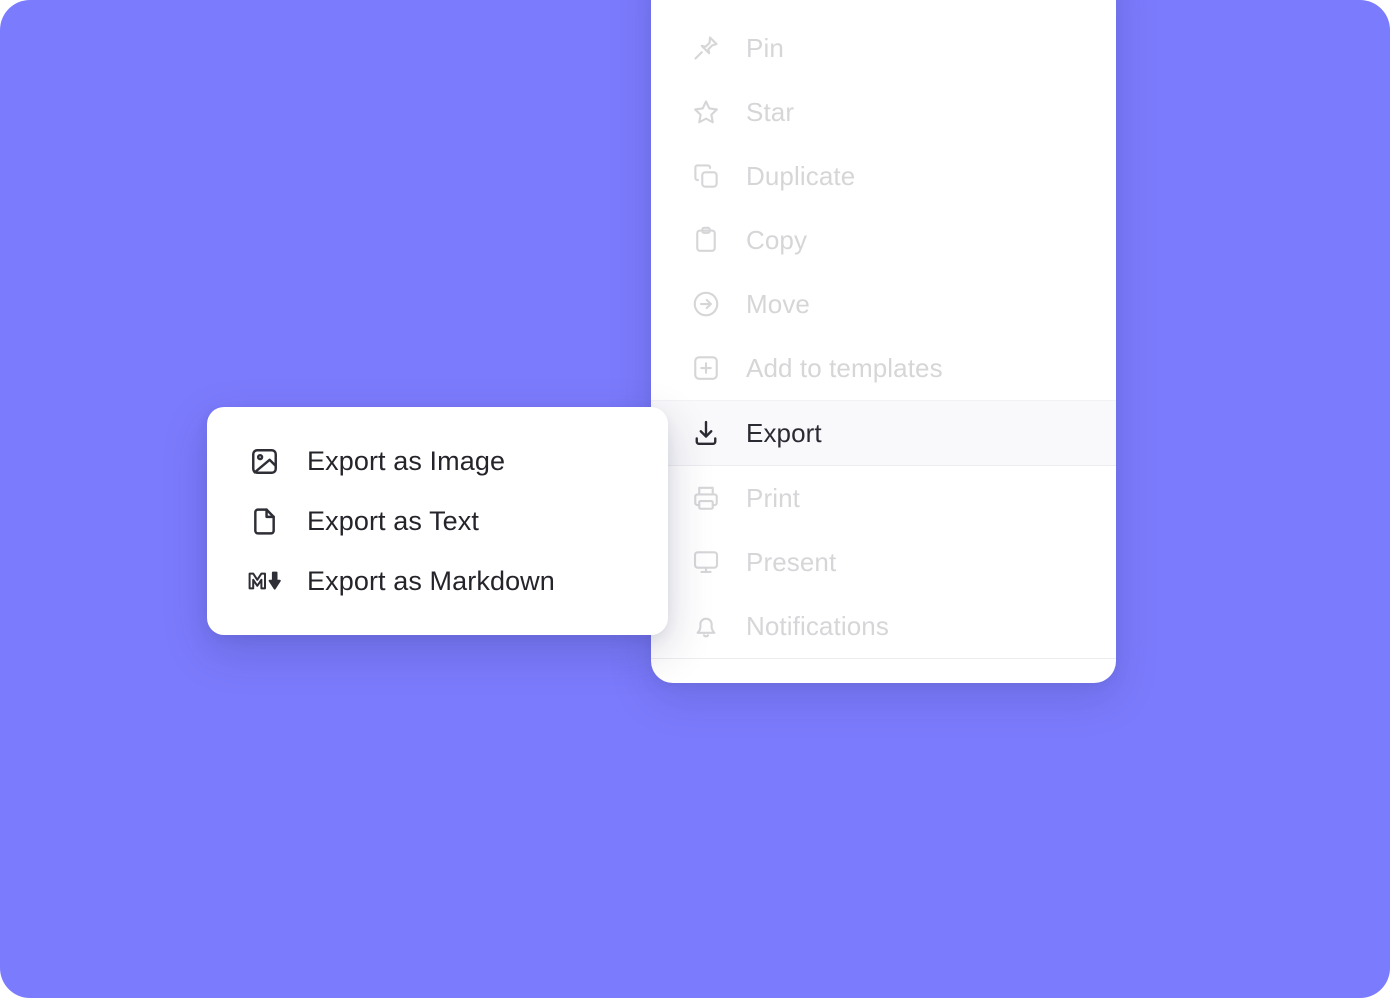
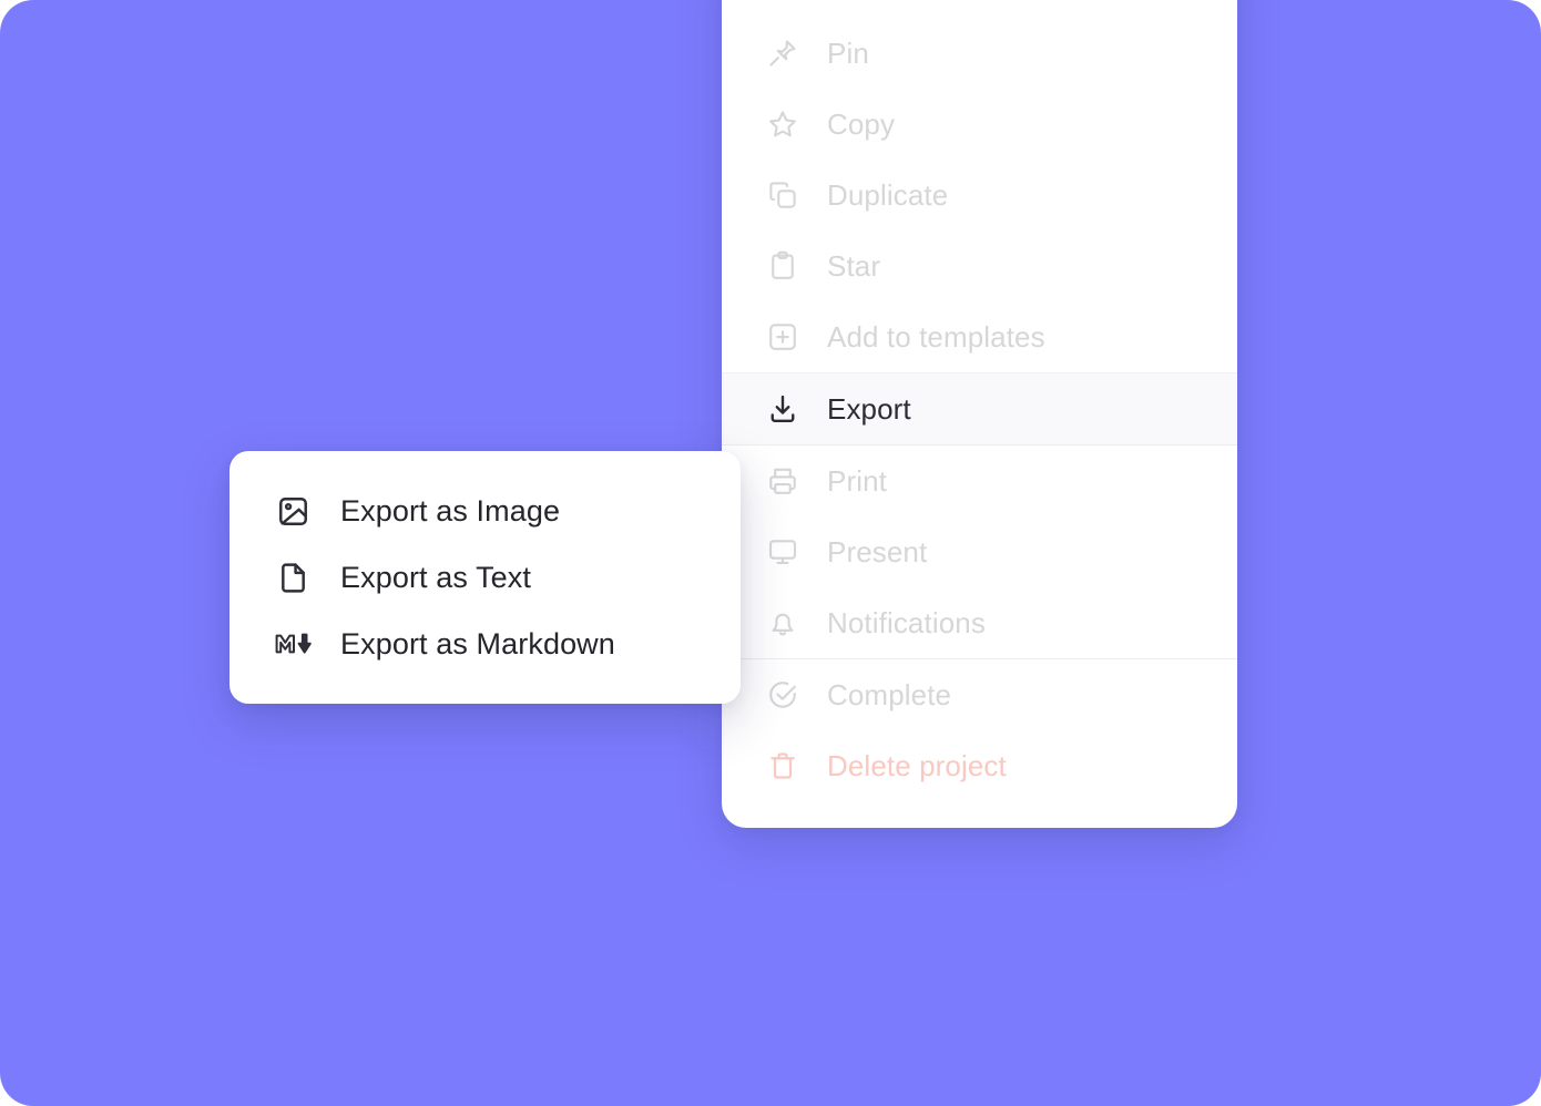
  Pin
- Star
+ Copy
  Duplicate
- Copy
+ Star
- Move
  Add to templates
  Export
  Print
  Present
  Notifications
+ Complete
+ Delete project
  Export as Image
  Export as Text
  Export as Markdown
